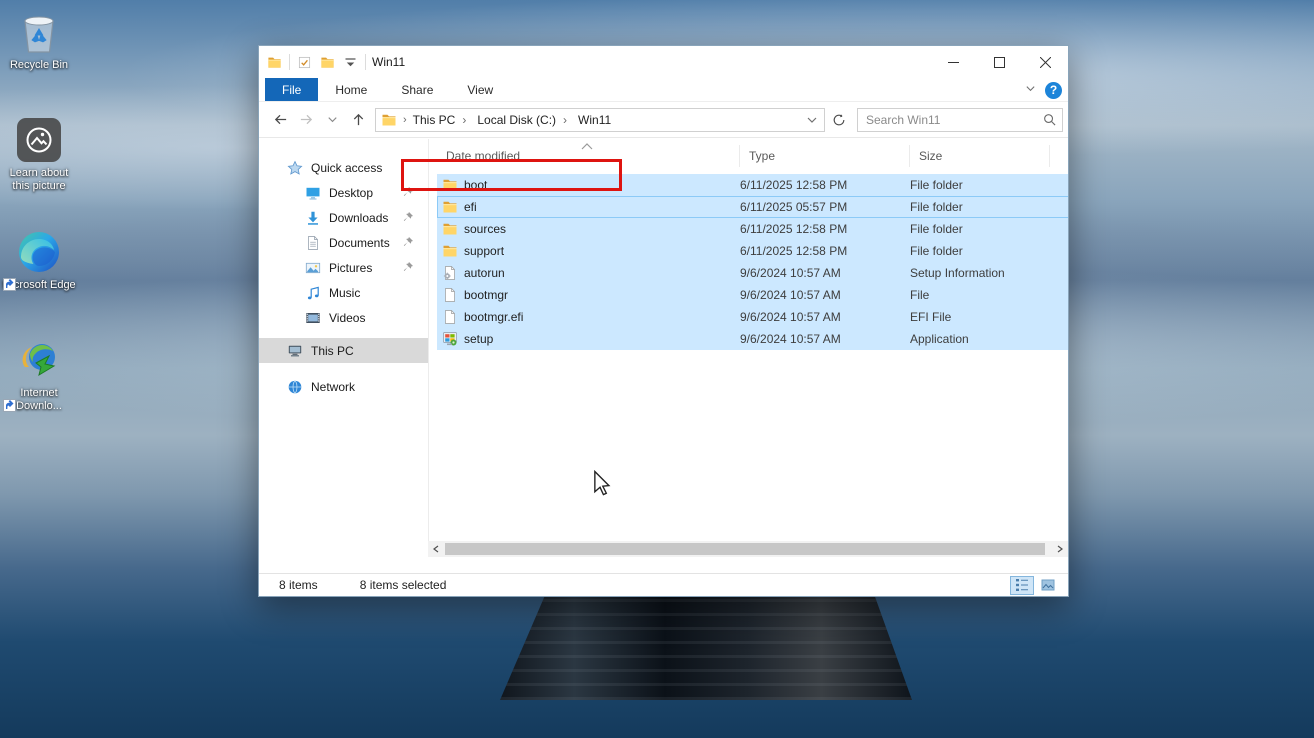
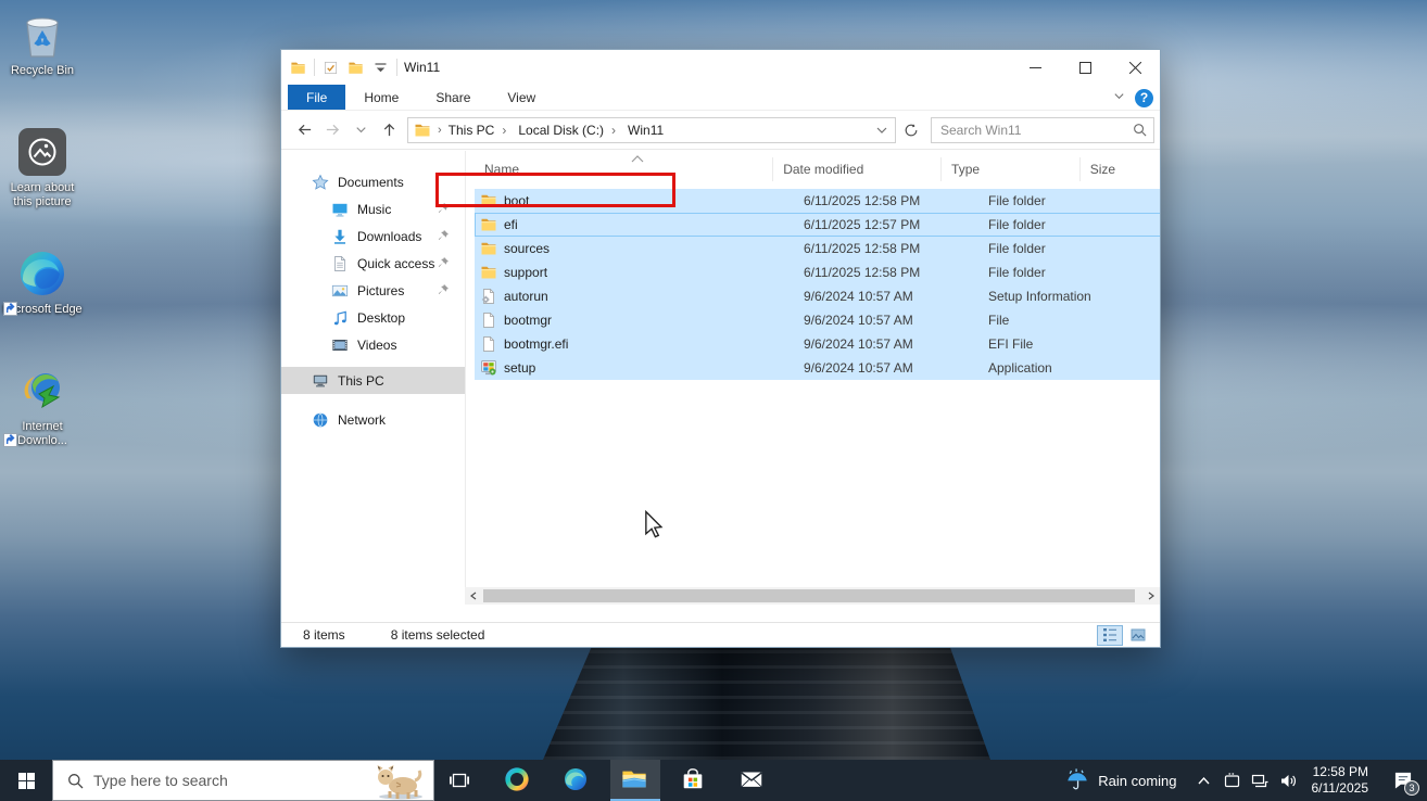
  Recycle Bin
  Learn about this picture
  crosoft Edge
  Internet Downlo...
  Win11
  ?
  File
  Home
  Share
  View
  ›
  This PC
  Local Disk (C:)
  Win11
  Search Win11
- Quick access
+ Documents
- Desktop
+ Music
  Downloads
- Documents
+ Quick access
  Pictures
- Music
+ Desktop
  Videos
  This PC
  Network
+ Name
  Date modified
  Type
  Size
  boot
  6/11/2025 12:58 PM
  File folder
  efi
- 6/11/2025 05:57 PM
+ 6/11/2025 12:57 PM
  File folder
  sources
  6/11/2025 12:58 PM
  File folder
  support
  6/11/2025 12:58 PM
  File folder
  autorun
  9/6/2024 10:57 AM
  Setup Information
  bootmgr
  9/6/2024 10:57 AM
  File
  bootmgr.efi
  9/6/2024 10:57 AM
  EFI File
  setup
  9/6/2024 10:57 AM
  Application
  8 items
  8 items selected
+ Type here to search
+ Rain coming
+ 12:58 PM
+ 6/11/2025
+ 3
